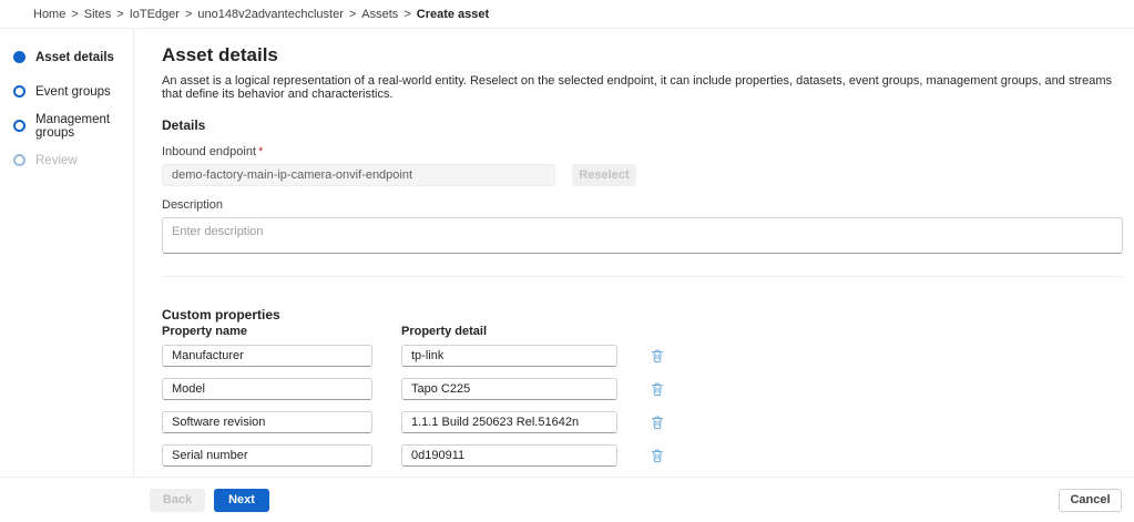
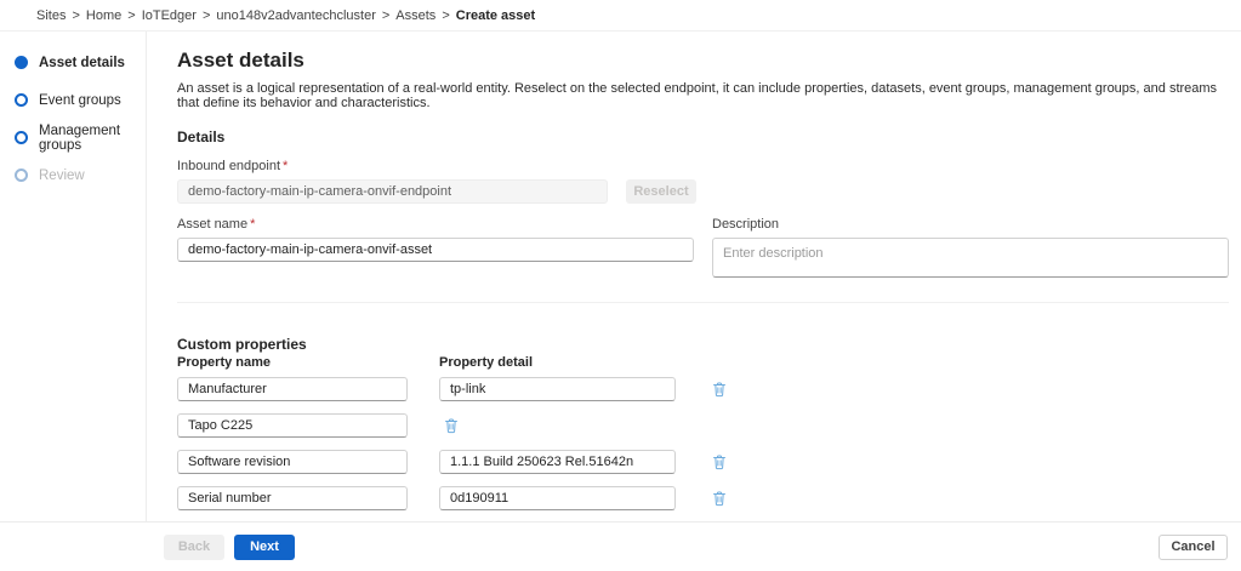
- Home
+ Sites
  >
- Sites
+ Home
  >
  IoTEdger
  >
  uno148v2advantechcluster
  >
  Assets
  >
  Create asset
  Asset details
  Event groups
  Management groups
  Review
  Asset details
  An asset is a logical representation of a real-world entity. Reselect on the selected endpoint, it can include properties, datasets, event groups, management groups, and streams that define its behavior and characteristics.
  Details
  Inbound endpoint *
  demo-factory-main-ip-camera-onvif-endpoint
  Reselect
+ Asset name *
+ demo-factory-main-ip-camera-onvif-asset
  Description
  Enter description
  Custom properties
  Property name
  Property detail
  Manufacturer
  tp-link
- Model
  Tapo C225
  Software revision
  1.1.1 Build 250623 Rel.51642n
  Serial number
  0d190911
  Back
  Next
  Cancel
